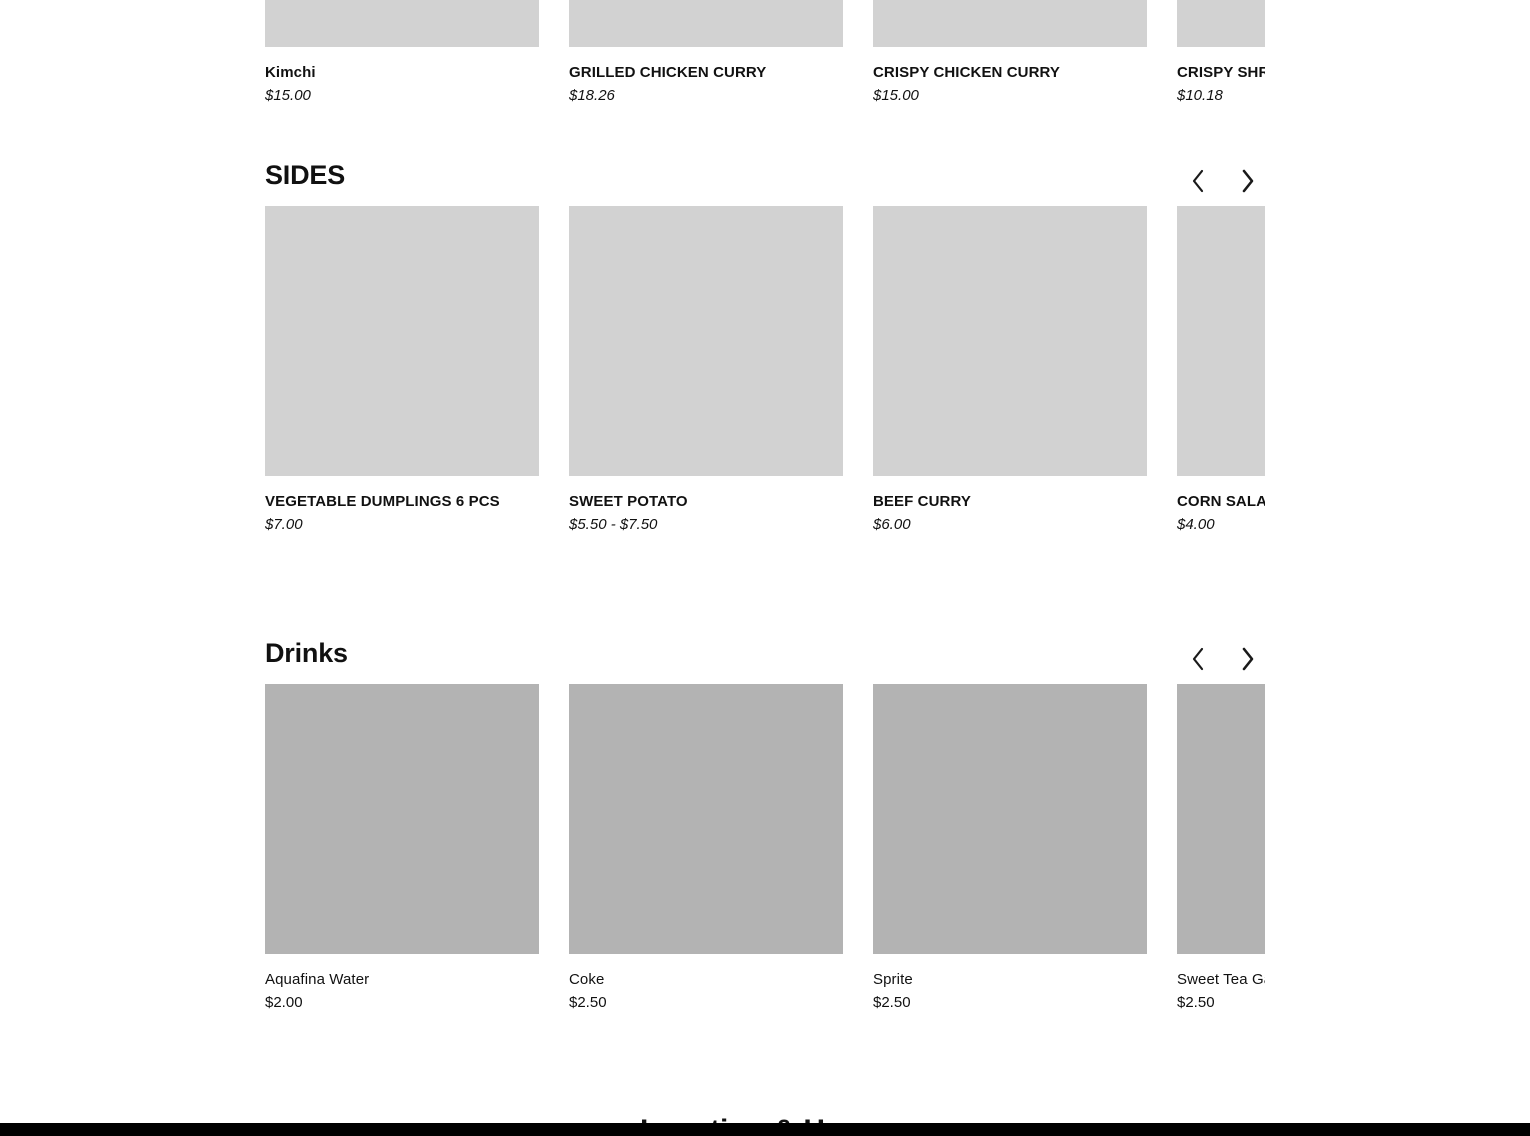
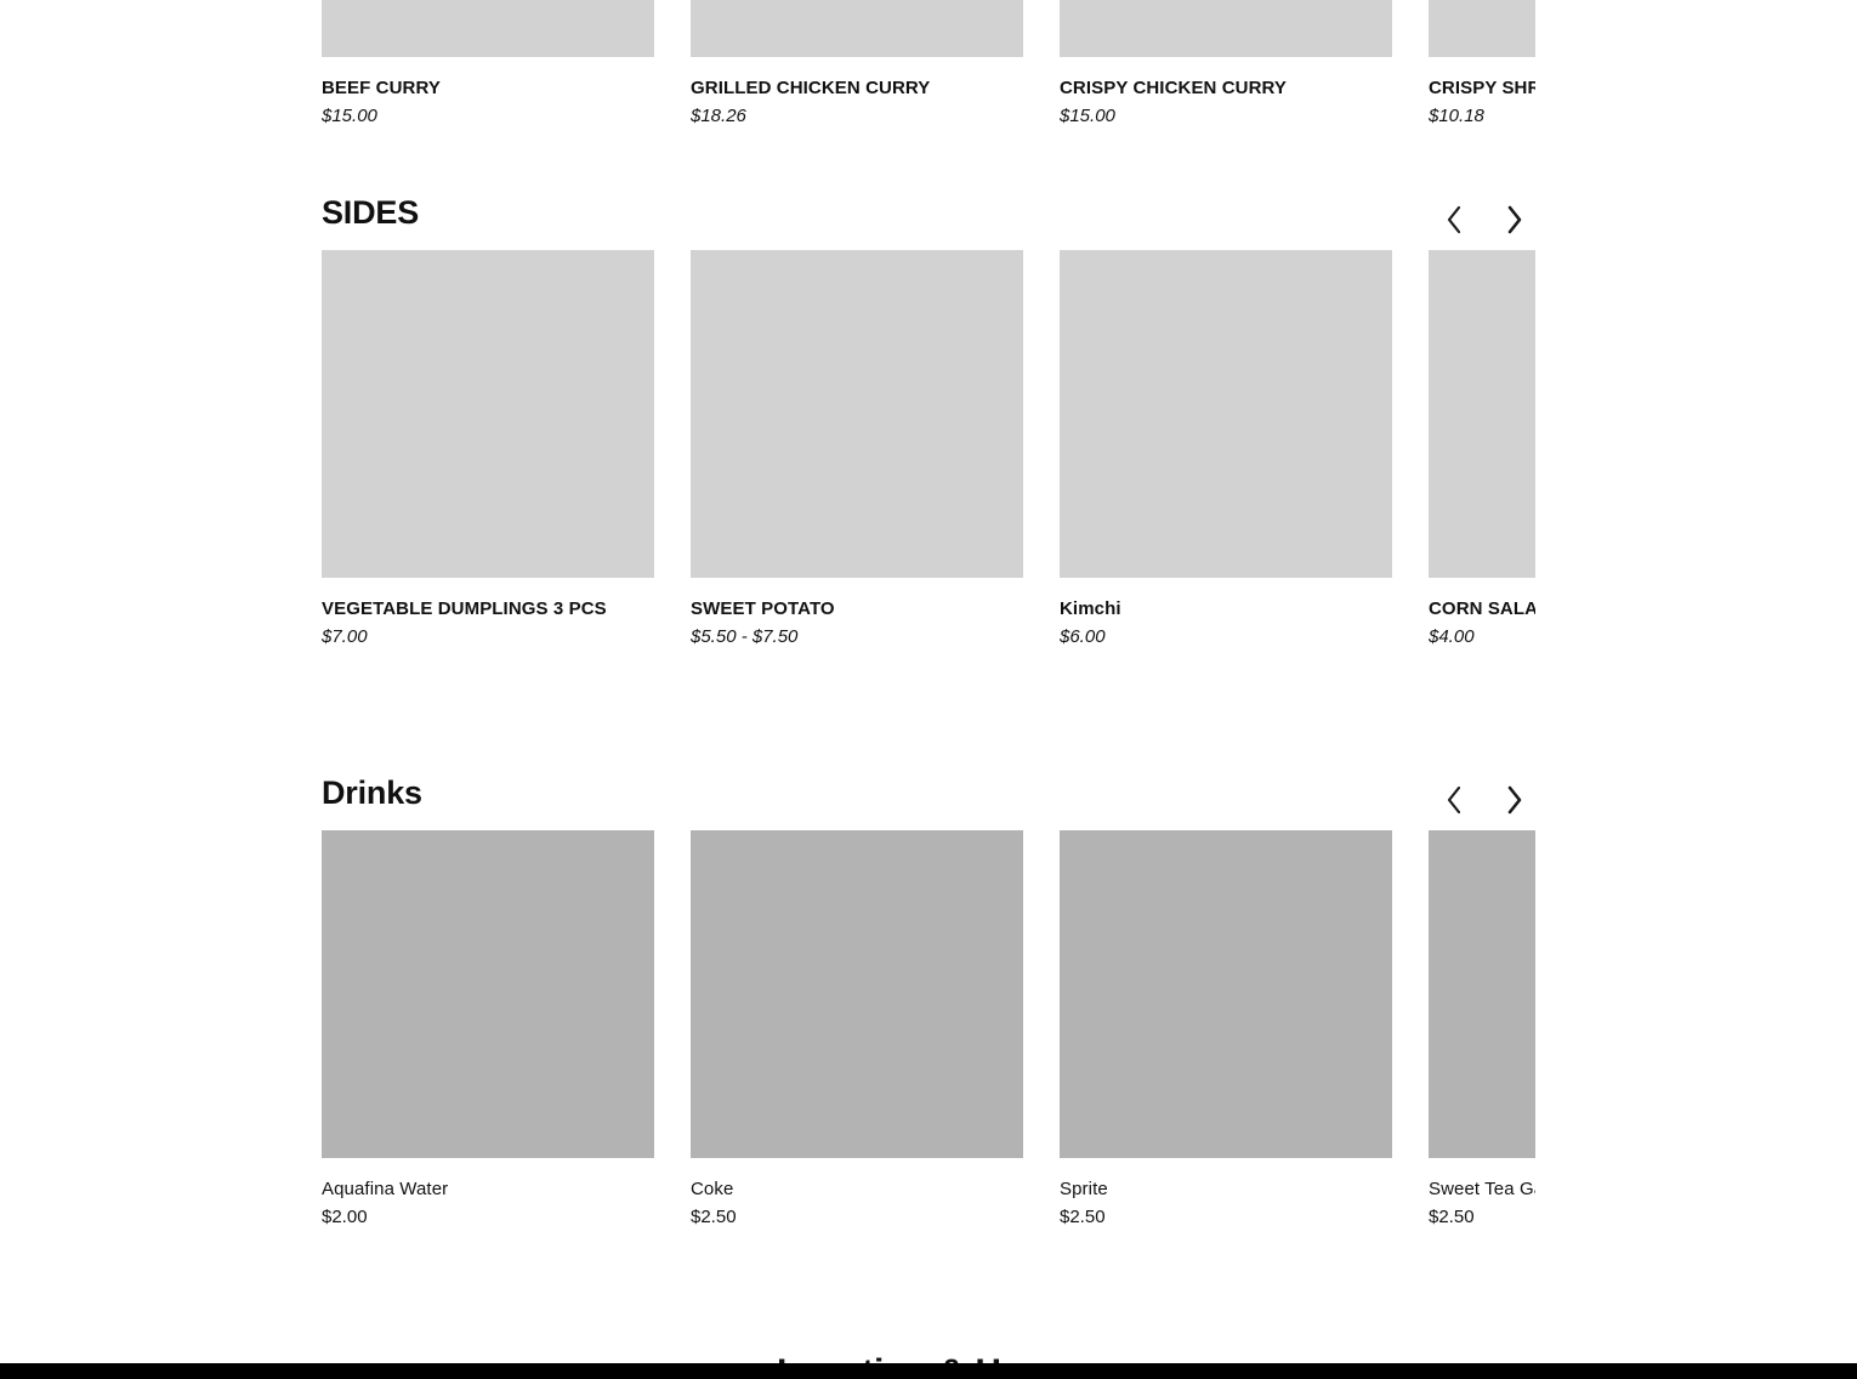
- Kimchi
+ BEEF CURRY
  $15.00
  GRILLED CHICKEN CURRY
  $18.26
  CRISPY CHICKEN CURRY
  $15.00
  $10.18
  SIDES
- VEGETABLE DUMPLINGS 6 PCS
+ VEGETABLE DUMPLINGS 3 PCS
  $7.00
  SWEET POTATO
  $5.50 - $7.50
- BEEF CURRY
+ Kimchi
  $6.00
  CORN SALA
  $4.00
  Drinks
  Aquafina Water
  $2.00
  Coke
  $2.50
  Sprite
  $2.50
  $2.50
